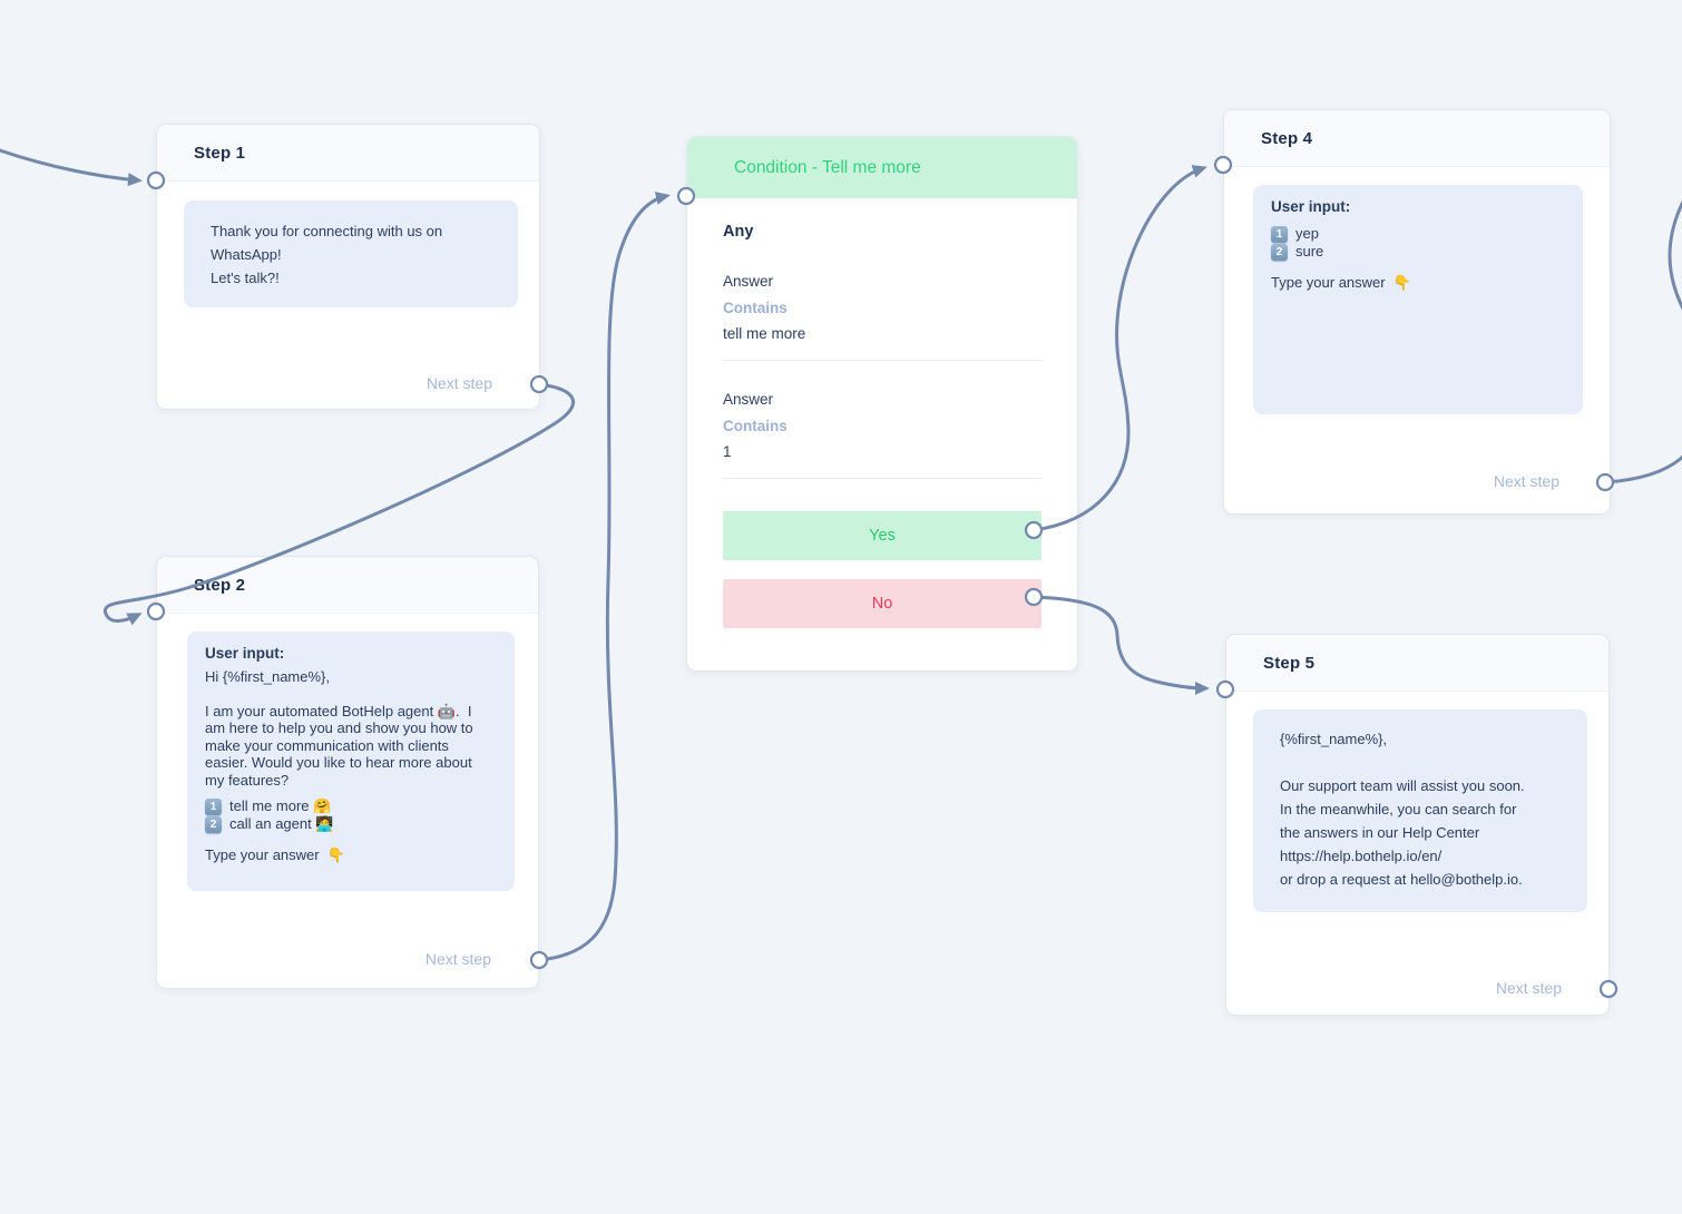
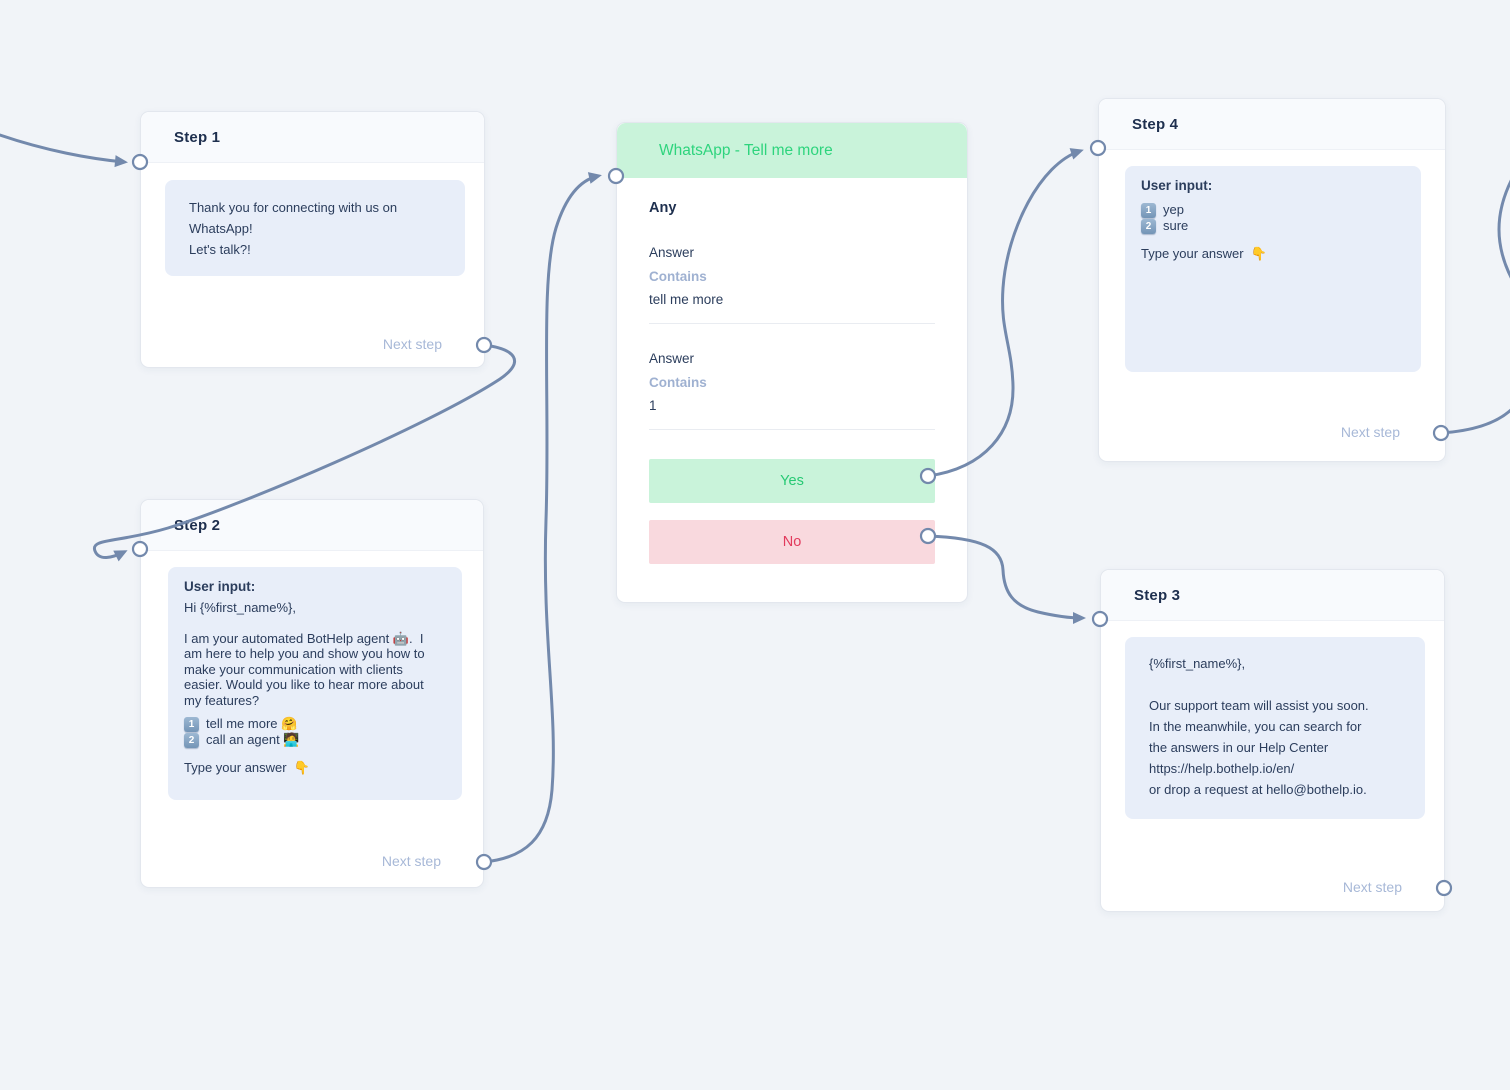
  Step 1
  Thank you for connecting with us on
  WhatsApp!
  Let's talk?!
  Next step
  tep 2
  User input:
  Hi {%first_name%},
  I am your automated BotHelp agent 🤖. I
  am here to help you and show you how to
  make your communication with clients
  easier. Would you like to hear more about
  my features?
  1
  tell me more 🤗
  2
  call an agent 🧑‍💻
  Type your answer 👇
  Next step
- Condition - Tell me more
+ WhatsApp - Tell me more
  Any
  Answer
  Contains
  tell me more
  Answer
  Contains
  1
  Yes
  No
  Step 4
  User input:
  1
  yep
  2
  sure
  Type your answer 👇
  Next step
- Step 5
+ Step 3
  {%first_name%},
  Our support team will assist you soon.
  In the meanwhile, you can search for
  the answers in our Help Center
  https://help.bothelp.io/en/
  or drop a request at hello@bothelp.io.
  Next step
